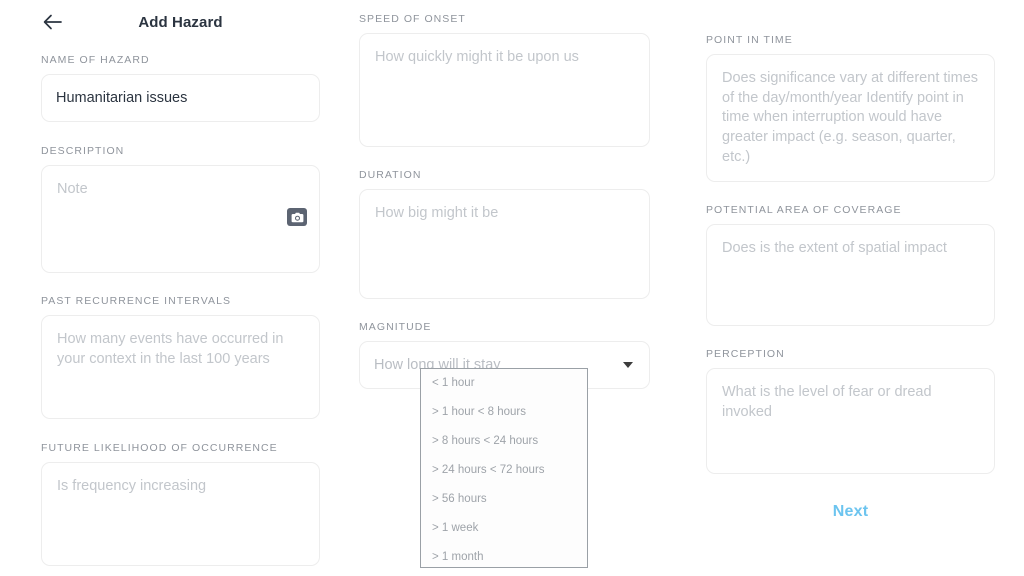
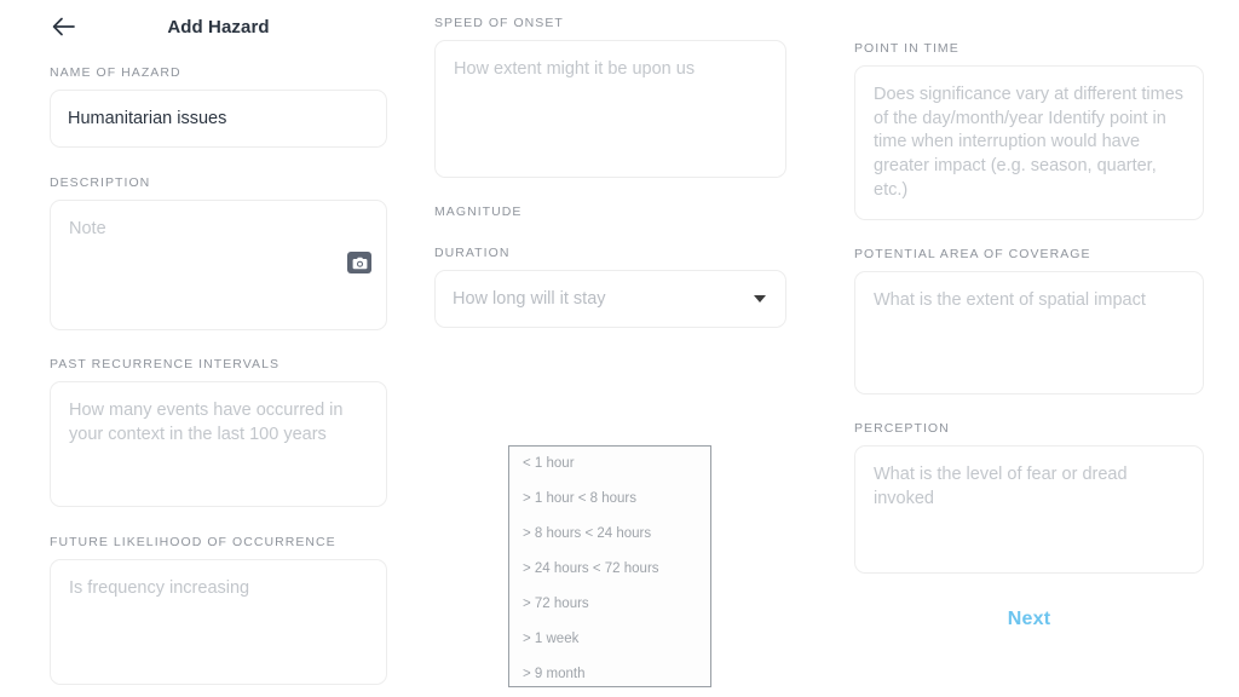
  Add Hazard
  NAME OF HAZARD
  Humanitarian issues
  DESCRIPTION
  Note
  PAST RECURRENCE INTERVALS
  How many events have occurred in your context in the last 100 years
  FUTURE LIKELIHOOD OF OCCURRENCE
  Is frequency increasing
  SPEED OF ONSET
- How quickly might it be upon us
+ How extent might it be upon us
- DURATION
+ MAGNITUDE
- How big might it be
- MAGNITUDE
+ DURATION
  How long will it stay
  POINT IN TIME
  Does significance vary at different times of the day/month/year Identify point in time when interruption would have greater impact (e.g. season, quarter, etc.)
  POTENTIAL AREA OF COVERAGE
- Does is the extent of spatial impact
+ What is the extent of spatial impact
  PERCEPTION
  What is the level of fear or dread invoked
  < 1 hour
  > 1 hour < 8 hours
  > 8 hours < 24 hours
  > 24 hours < 72 hours
- > 56 hours
+ > 72 hours
  > 1 week
- > 1 month
+ > 9 month
  Next
